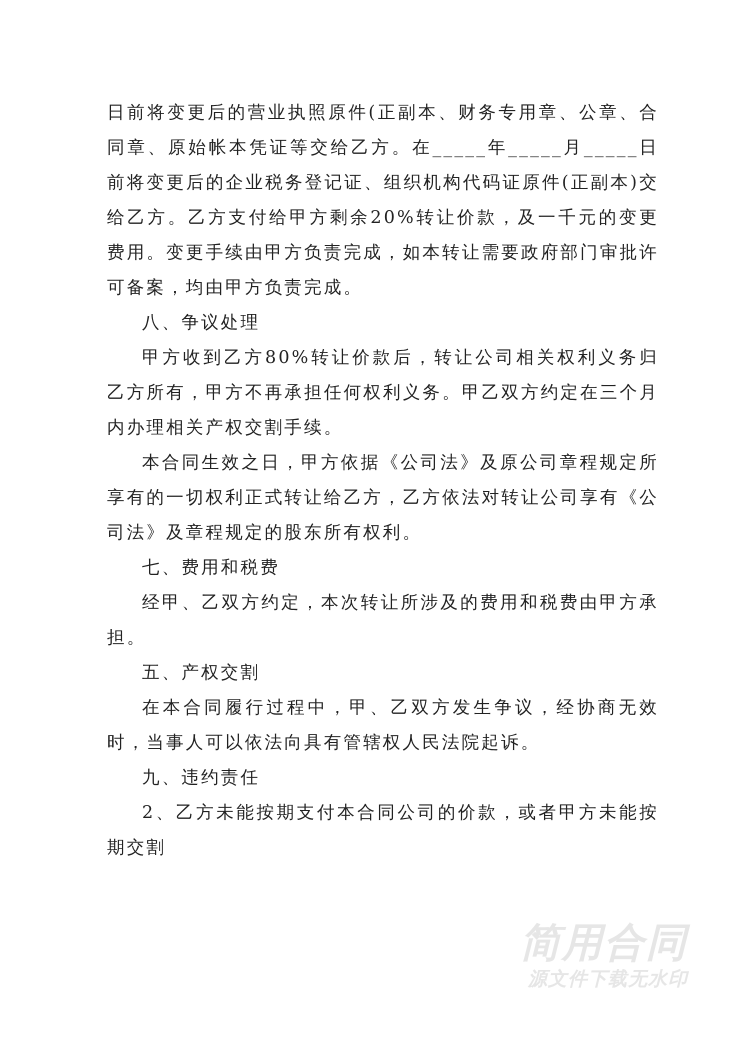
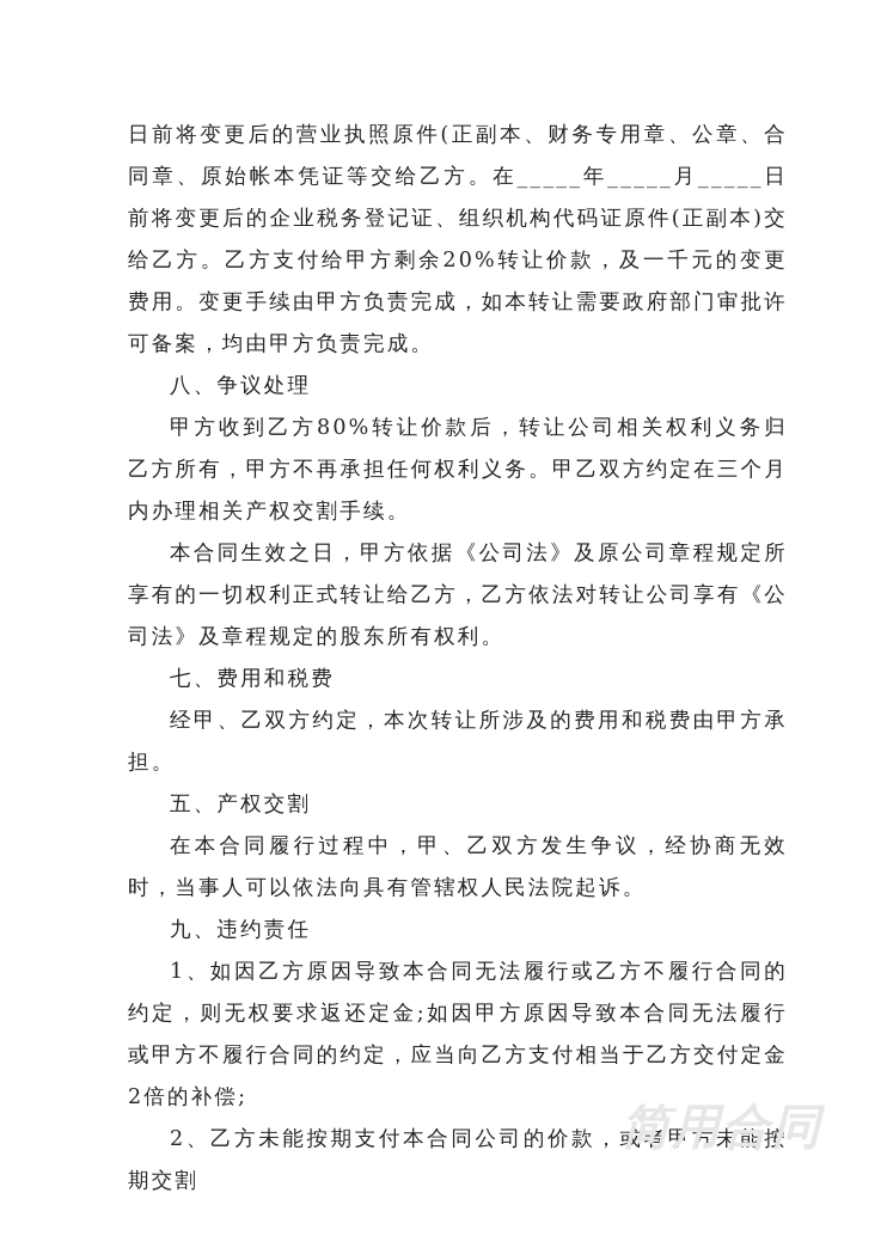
  日前将变更后的营业执照原件(正副本、财务专用章、公章、合同章、原始帐本凭证等交给乙方。在_____年_____月_____日前将变更后的企业税务登记证、组织机构代码证原件(正副本)交给乙方。乙方支付给甲方剩余20%转让价款，及一千元的变更费用。变更手续由甲方负责完成，如本转让需要政府部门审批许可备案，均由甲方负责完成。
  八、争议处理
  甲方收到乙方80%转让价款后，转让公司相关权利义务归乙方所有，甲方不再承担任何权利义务。甲乙双方约定在三个月内办理相关产权交割手续。
  本合同生效之日，甲方依据《公司法》及原公司章程规定所享有的一切权利正式转让给乙方，乙方依法对转让公司享有《公司法》及章程规定的股东所有权利。
  七、费用和税费
  经甲、乙双方约定，本次转让所涉及的费用和税费由甲方承担。
  五、产权交割
  在本合同履行过程中，甲、乙双方发生争议，经协商无效时，当事人可以依法向具有管辖权人民法院起诉。
  九、违约责任
+ 1、如因乙方原因导致本合同无法履行或乙方不履行合同的约定，则无权要求返还定金;如因甲方原因导致本合同无法履行或甲方不履行合同的约定，应当向乙方支付相当于乙方交付定金2倍的补偿;
  2、乙方未能按期支付本合同公司的价款，或者甲方未能按期交割
  简用合同
- 源文件下载无水印
